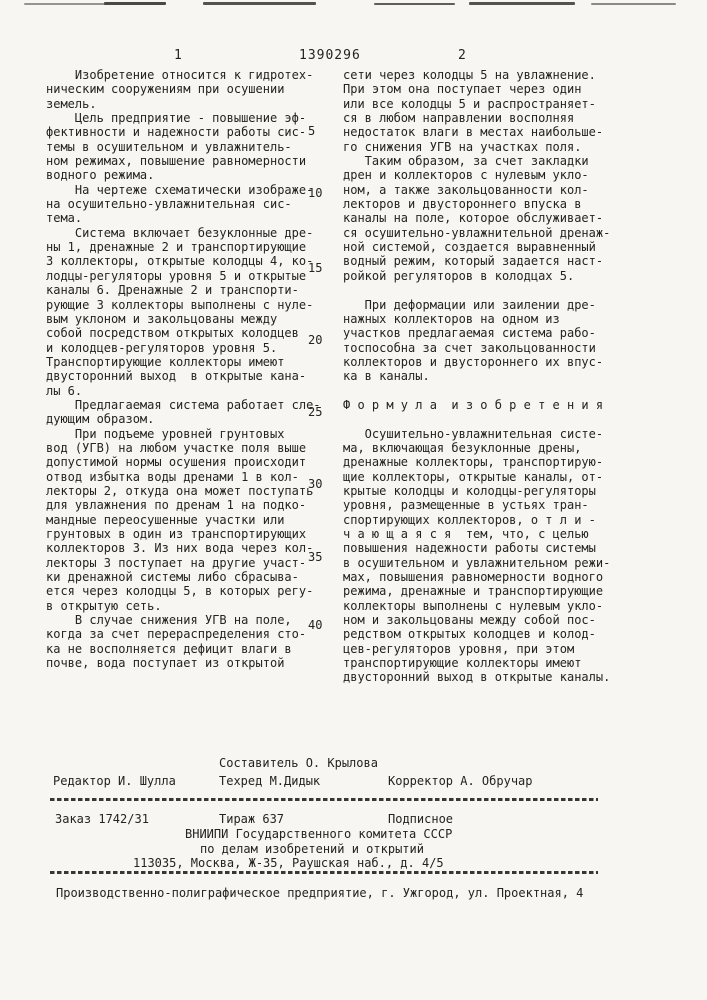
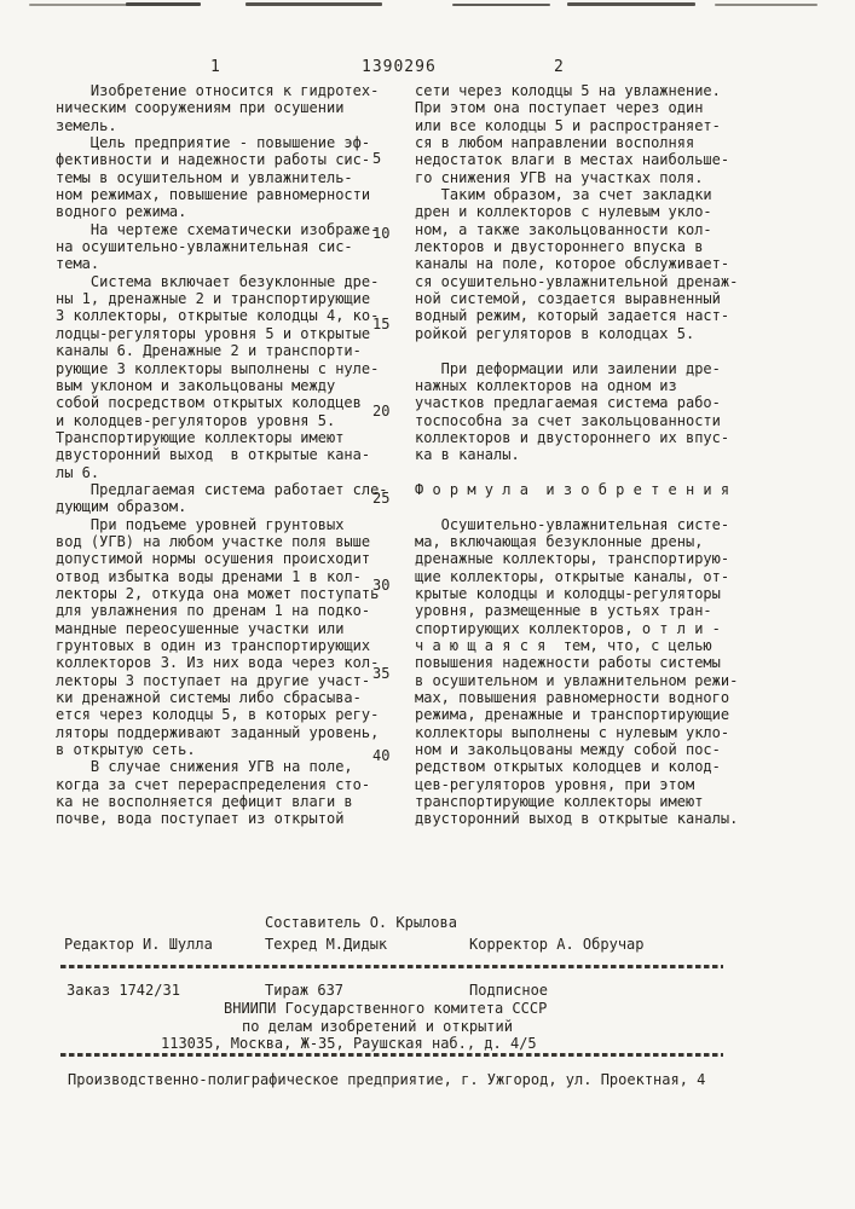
  1
  1390296
  2
  Изобретение относится к гидротех-
  ническим сооружениям при осушении
  земель.
  Цель предприятие - повышение эф-
  фективности и надежности работы сис-
  темы в осушительном и увлажнитель-
  ном режимах, повышение равномерности
  водного режима.
  На чертеже схематически изображе-
  на осушительно-увлажнительная сис-
  тема.
  Система включает безуклонные дре-
  ны 1, дренажные 2 и транспортирующие
  3 коллекторы, открытые колодцы 4, ко-
  лодцы-регуляторы уровня 5 и открытые
  каналы 6. Дренажные 2 и транспорти-
  рующие 3 коллекторы выполнены с нуле-
  вым уклоном и закольцованы между
  собой посредством открытых колодцев
  и колодцев-регуляторов уровня 5.
  Транспортирующие коллекторы имеют
  двусторонний выход в открытые кана-
  лы 6.
  Предлагаемая система работает сле-
  дующим образом.
  При подъеме уровней грунтовых
  вод (УГВ) на любом участке поля выше
  допустимой нормы осушения происходит
  отвод избытка воды дренами 1 в кол-
  лекторы 2, откуда она может поступать
  для увлажнения по дренам 1 на подко-
  мандные переосушенные участки или
  грунтовых в один из транспортирующих
  коллекторов 3. Из них вода через кол-
  лекторы 3 поступает на другие участ-
  ки дренажной системы либо сбрасыва-
  ется через колодцы 5, в которых регу-
+ ляторы поддерживают заданный уровень,
  в открытую сеть.
  В случае снижения УГВ на поле,
  когда за счет перераспределения сто-
  ка не восполняется дефицит влаги в
  почве, вода поступает из открытой
  сети через колодцы 5 на увлажнение.
  При этом она поступает через один
  или все колодцы 5 и распространяет-
  ся в любом направлении восполняя
  недостаток влаги в местах наибольше-
  го снижения УГВ на участках поля.
  Таким образом, за счет закладки
  дрен и коллекторов с нулевым укло-
  ном, а также закольцованности кол-
  лекторов и двустороннего впуска в
  каналы на поле, которое обслуживает-
  ся осушительно-увлажнительной дренаж-
  ной системой, создается выравненный
  водный режим, который задается наст-
  ройкой регуляторов в колодцах 5.
  При деформации или заилении дре-
  нажных коллекторов на одном из
  участков предлагаемая система рабо-
  тоспособна за счет закольцованности
  коллекторов и двустороннего их впус-
  ка в каналы.
  Ф о р м у л а и з о б р е т е н и я
  Осушительно-увлажнительная систе-
  ма, включающая безуклонные дрены,
  дренажные коллекторы, транспортирую-
  щие коллекторы, открытые каналы, от-
  крытые колодцы и колодцы-регуляторы
  уровня, размещенные в устьях тран-
  спортирующих коллекторов, о т л и -
  ч а ю щ а я с я тем, что, с целью
  повышения надежности работы системы
  в осушительном и увлажнительном режи-
  мах, повышения равномерности водного
  режима, дренажные и транспортирующие
  коллекторы выполнены с нулевым укло-
  ном и закольцованы между собой пос-
  редством открытых колодцев и колод-
  цев-регуляторов уровня, при этом
  транспортирующие коллекторы имеют
  двусторонний выход в открытые каналы.
  5
  10
  15
  20
  25
  30
  35
  40
  Составитель О. Крылова
  Редактор И. Шулла
  Техред М.Дидык
  Корректор А. Обручар
  Заказ 1742/31
  Тираж 637
  Подписное
  ВНИИПИ Государственного комитета СССР
  по делам изобретений и открытий
  113035, Москва, Ж-35, Раушская наб., д. 4/5
  Производственно-полиграфическое предприятие, г. Ужгород, ул. Проектная, 4
